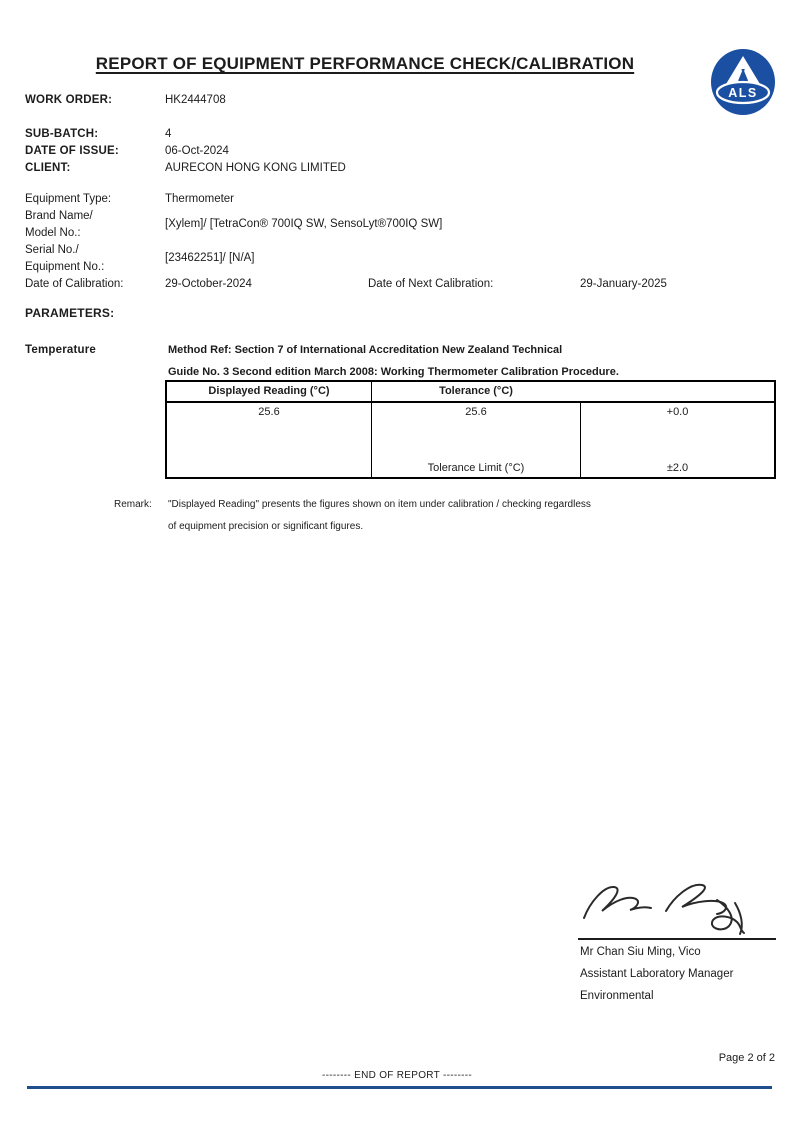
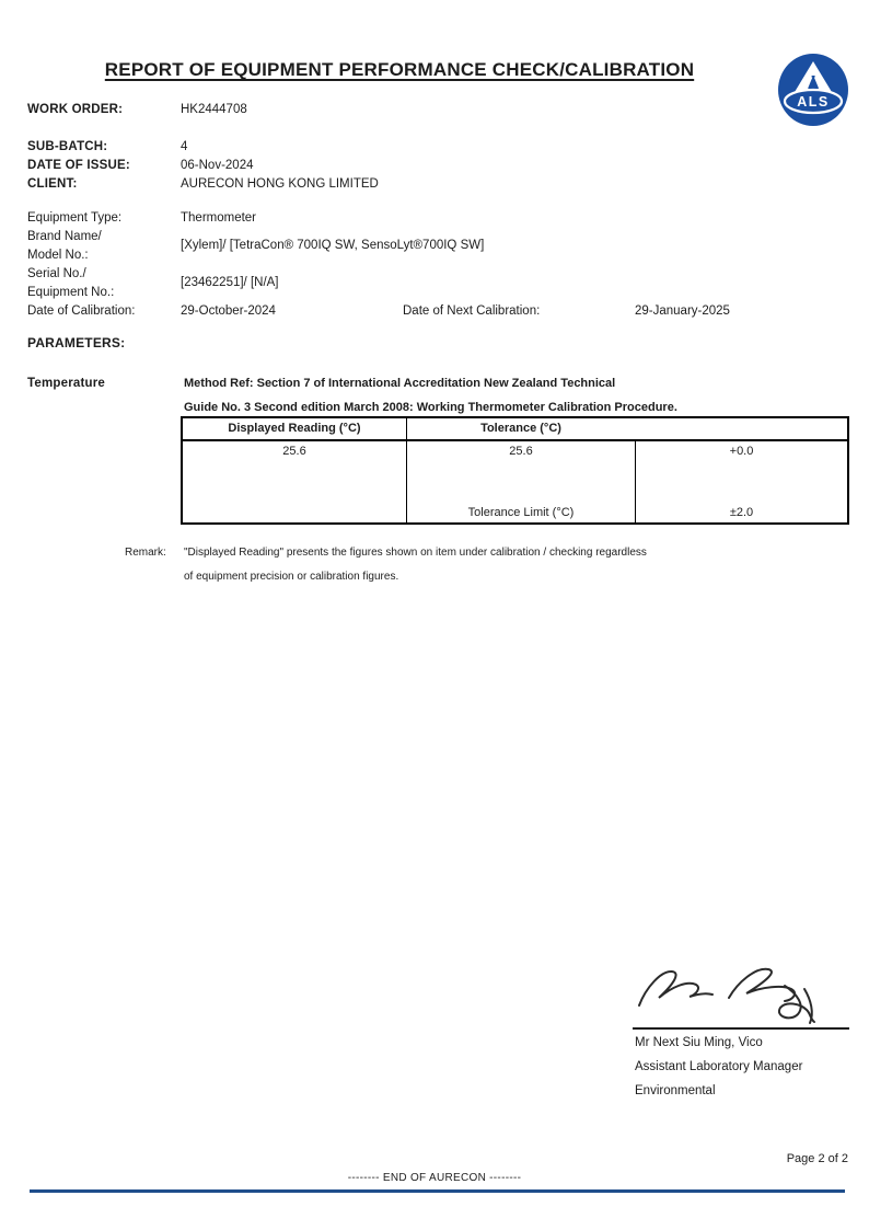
  REPORT OF EQUIPMENT PERFORMANCE CHECK/CALIBRATION
  ALS
  WORK ORDER:
  HK2444708
  SUB-BATCH:
  4
  DATE OF ISSUE:
- 06-Oct-2024
+ 06-Nov-2024
  CLIENT:
  AURECON HONG KONG LIMITED
  Equipment Type:
  Thermometer
  Brand Name/
  Model No.:
  [Xylem]/ [TetraCon® 700IQ SW, SensoLyt®700IQ SW]
  Serial No./
  Equipment No.:
  [23462251]/ [N/A]
  Date of Calibration:
  29-October-2024
  Date of Next Calibration:
  29-January-2025
  PARAMETERS:
  Temperature
  Method Ref: Section 7 of International Accreditation New Zealand Technical
  Guide No. 3 Second edition March 2008: Working Thermometer Calibration Procedure.
  Displayed Reading (°C)
  Tolerance (°C)
  25.6
  25.6
  Tolerance Limit (°C)
  +0.0
  ±2.0
  Remark:
  "Displayed Reading" presents the figures shown on item under calibration / checking regardless
- of equipment precision or significant figures.
+ of equipment precision or calibration figures.
- Mr Chan Siu Ming, Vico
+ Mr Next Siu Ming, Vico
  Assistant Laboratory Manager
  Environmental
  Page 2 of 2
- -------- END OF REPORT --------
+ -------- END OF AURECON --------
